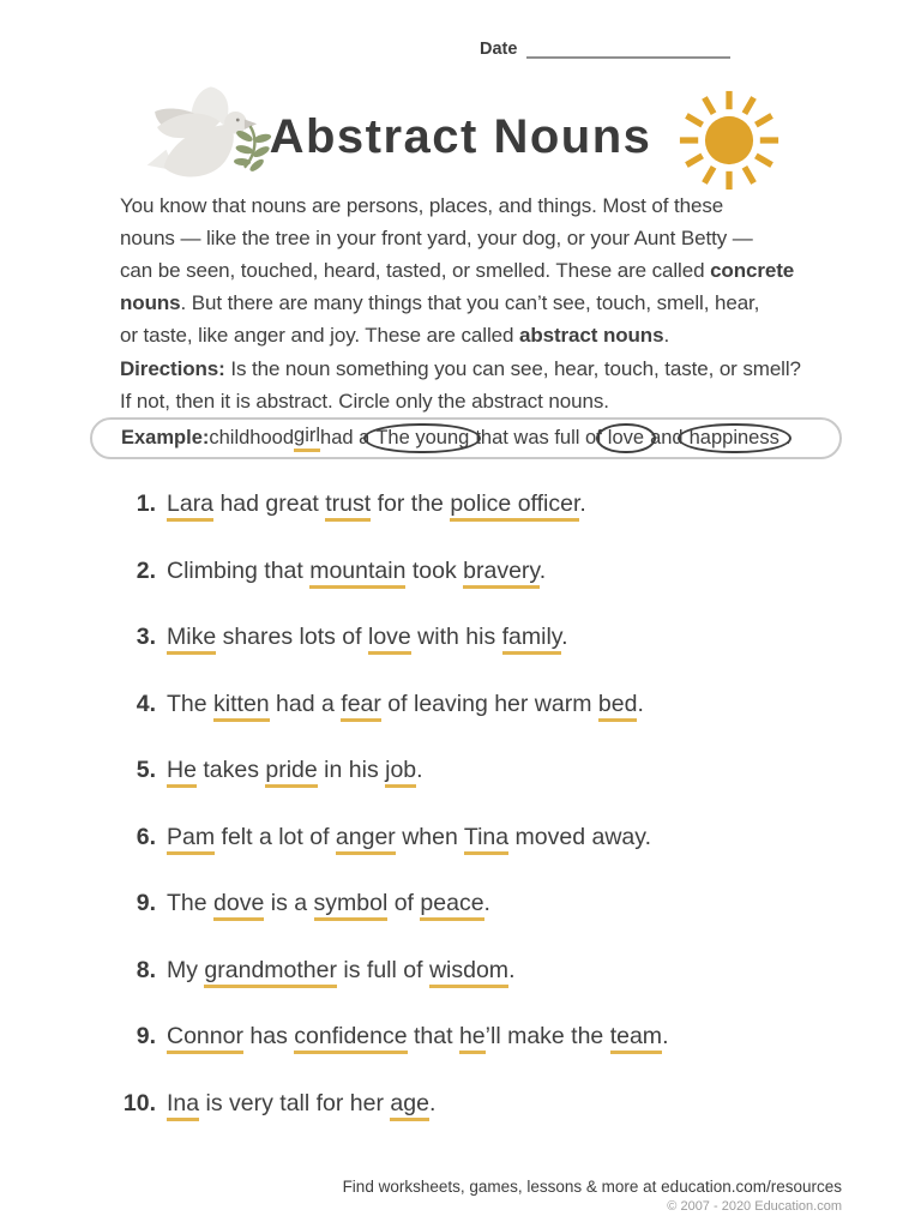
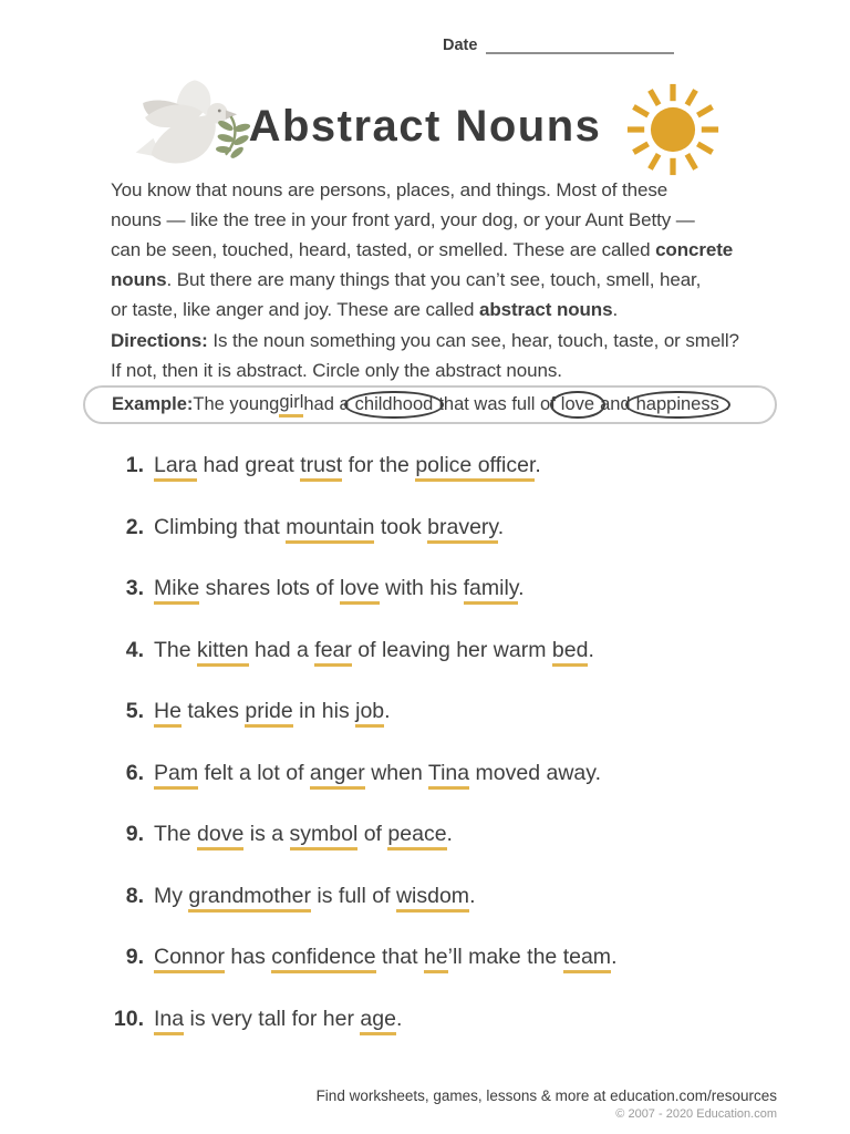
  Date
  Abstract Nouns
  You know that nouns are persons, places, and things. Most of these
  nouns — like the tree in your front yard, your dog, or your Aunt Betty —
  can be seen, touched, heard, tasted, or smelled. These are called concrete
  nouns. But there are many things that you can’t see, touch, smell, hear,
  or taste, like anger and joy. These are called abstract nouns.
  Directions: Is the noun something you can see, hear, touch, taste, or smell?
  If not, then it is abstract. Circle only the abstract nouns.
  Example:
- childhood
+ The young
  girl
  had a
- The young
+ childhood
  that was full of
  love
  and
  happiness
  .
  1. Lara had great trust for the police officer.
  2. Climbing that mountain took bravery.
  3. Mike shares lots of love with his family.
  4. The kitten had a fear of leaving her warm bed.
  5. He takes pride in his job.
  6. Pam felt a lot of anger when Tina moved away.
  9. The dove is a symbol of peace.
  8. My grandmother is full of wisdom.
  9. Connor has confidence that he’ll make the team.
  10. Ina is very tall for her age.
  Find worksheets, games, lessons & more at education.com/resources
  © 2007 - 2020 Education.com
